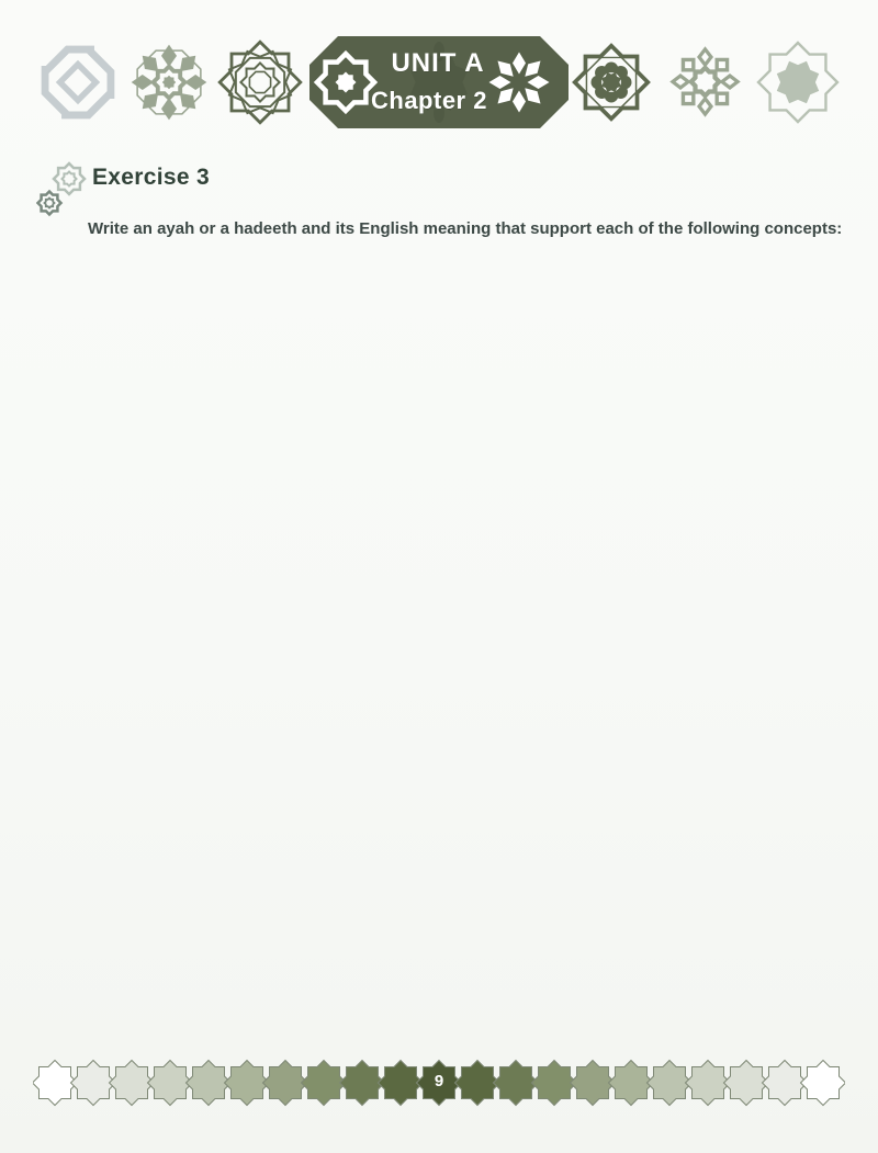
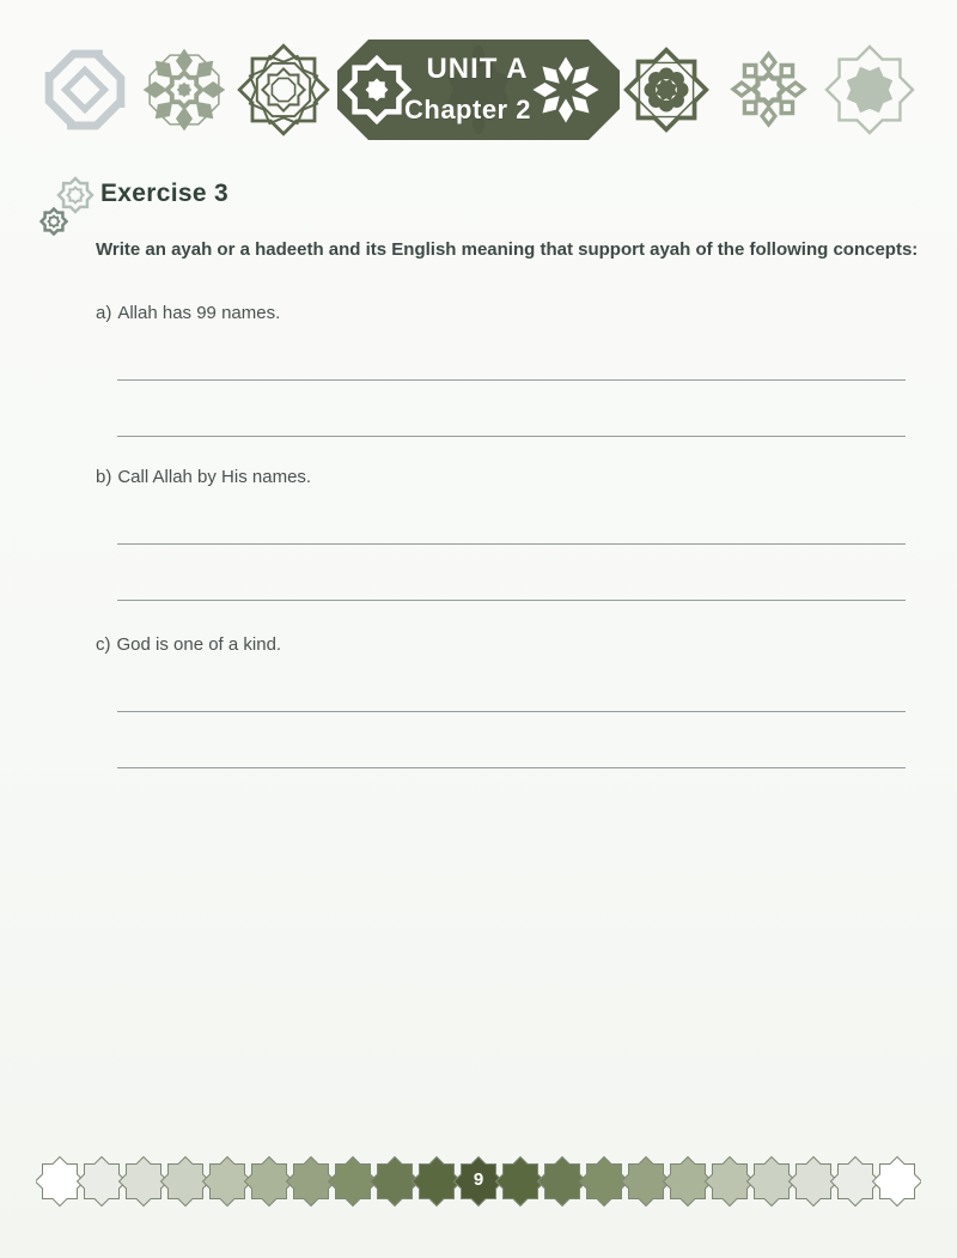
  UNIT A
  Chapter 2
  Exercise 3
- Write an ayah or a hadeeth and its English meaning that support each of the following concepts:
+ Write an ayah or a hadeeth and its English meaning that support ayah of the following concepts:
+ a) Allah has 99 names.
+ b) Call Allah by His names.
+ c) God is one of a kind.
  9
